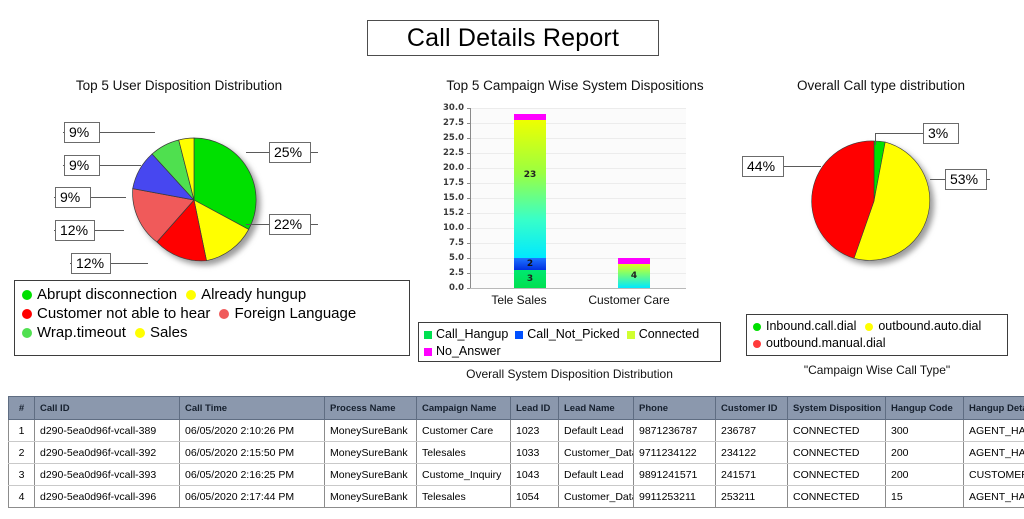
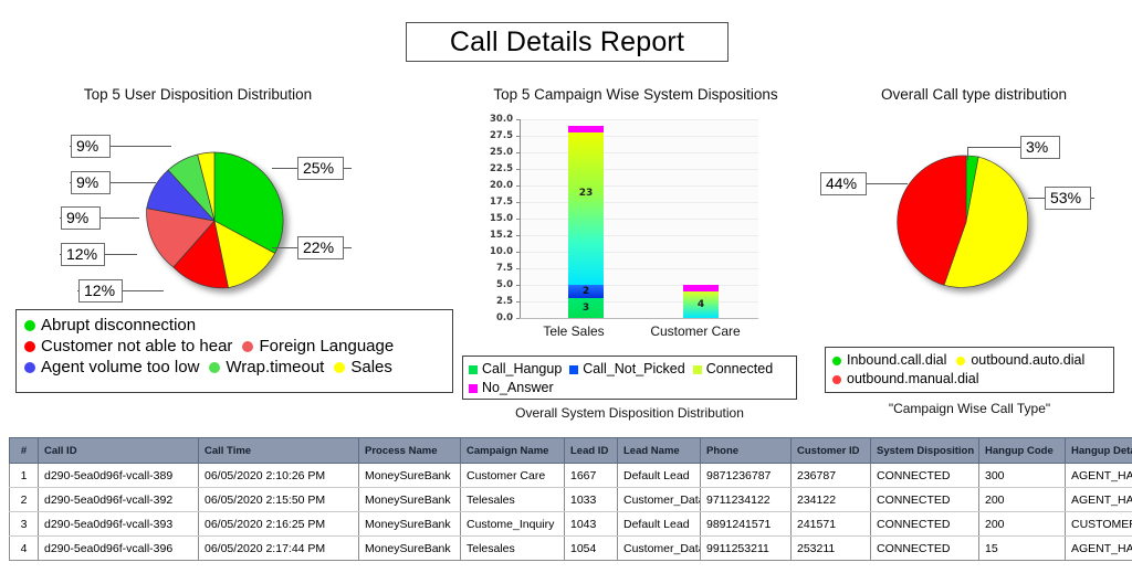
  Call Details Report
  Top 5 User Disposition Distribution
  9%
  9%
  9%
  12%
  12%
  25%
  22%
  Abrupt disconnection
- Already hungup
  Customer not able to hear
  Foreign Language
+ Agent volume too low
  Wrap.timeout
  Sales
  Top 5 Campaign Wise System Dispositions
  3
  2
  23
  4
  30.0
  27.5
  25.0
  22.5
  20.0
  17.5
  15.0
  15.2
  10.0
  7.5
  5.0
  2.5
  0.0
  Tele Sales
  Customer Care
  Call_Hangup
  Call_Not_Picked
  Connected
  No_Answer
  Overall System Disposition Distribution
  Overall Call type distribution
  3%
  53%
  44%
  Inbound.call.dial
  outbound.auto.dial
  outbound.manual.dial
  "Campaign Wise Call Type"
  #	Call ID	Call Time	Process Name	Campaign Name	Lead ID	Lead Name	Phone	Customer ID	System Disposition	Hangup Code	Hangup Det
- 1	d290-5ea0d96f-vcall-389	06/05/2020 2:10:26 PM	MoneySureBank	Customer Care	1023	Default Lead	9871236787	236787	CONNECTED	300	AGENT_HA
+ 1	d290-5ea0d96f-vcall-389	06/05/2020 2:10:26 PM	MoneySureBank	Customer Care	1667	Default Lead	9871236787	236787	CONNECTED	300	AGENT_HA
  2	d290-5ea0d96f-vcall-392	06/05/2020 2:15:50 PM	MoneySureBank	Telesales	1033	Customer_Dat	9711234122	234122	CONNECTED	200	AGENT_HA
  3	d290-5ea0d96f-vcall-393	06/05/2020 2:16:25 PM	MoneySureBank	Custome_Inquiry	1043	Default Lead	9891241571	241571	CONNECTED	200	CUSTOME
  4	d290-5ea0d96f-vcall-396	06/05/2020 2:17:44 PM	MoneySureBank	Telesales	1054	Customer_Dat	9911253211	253211	CONNECTED	15	AGENT_HA
